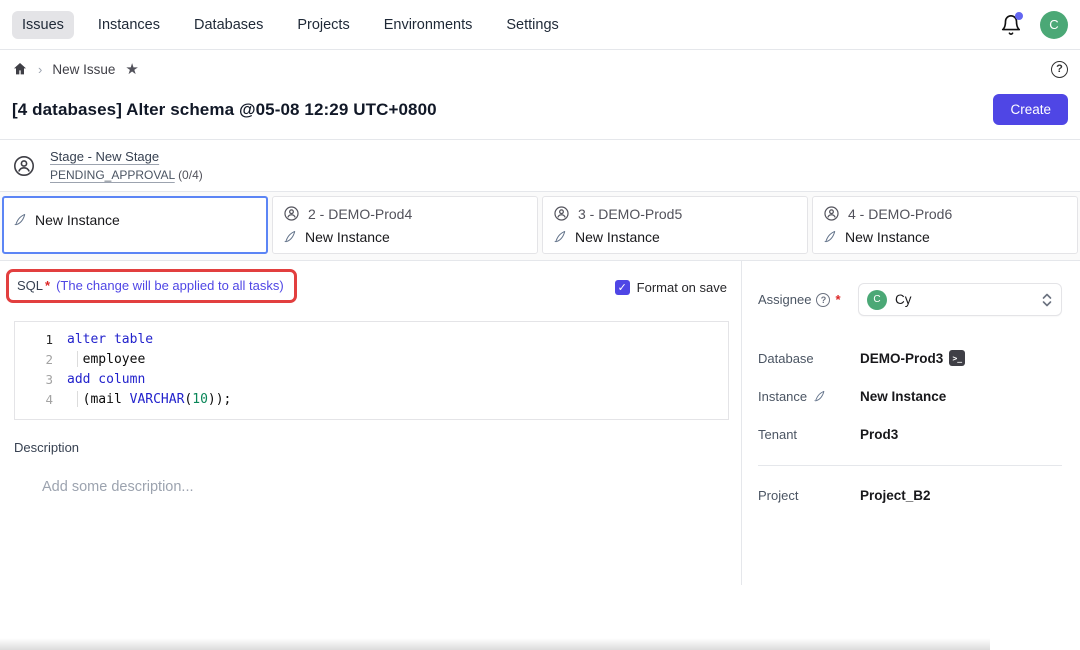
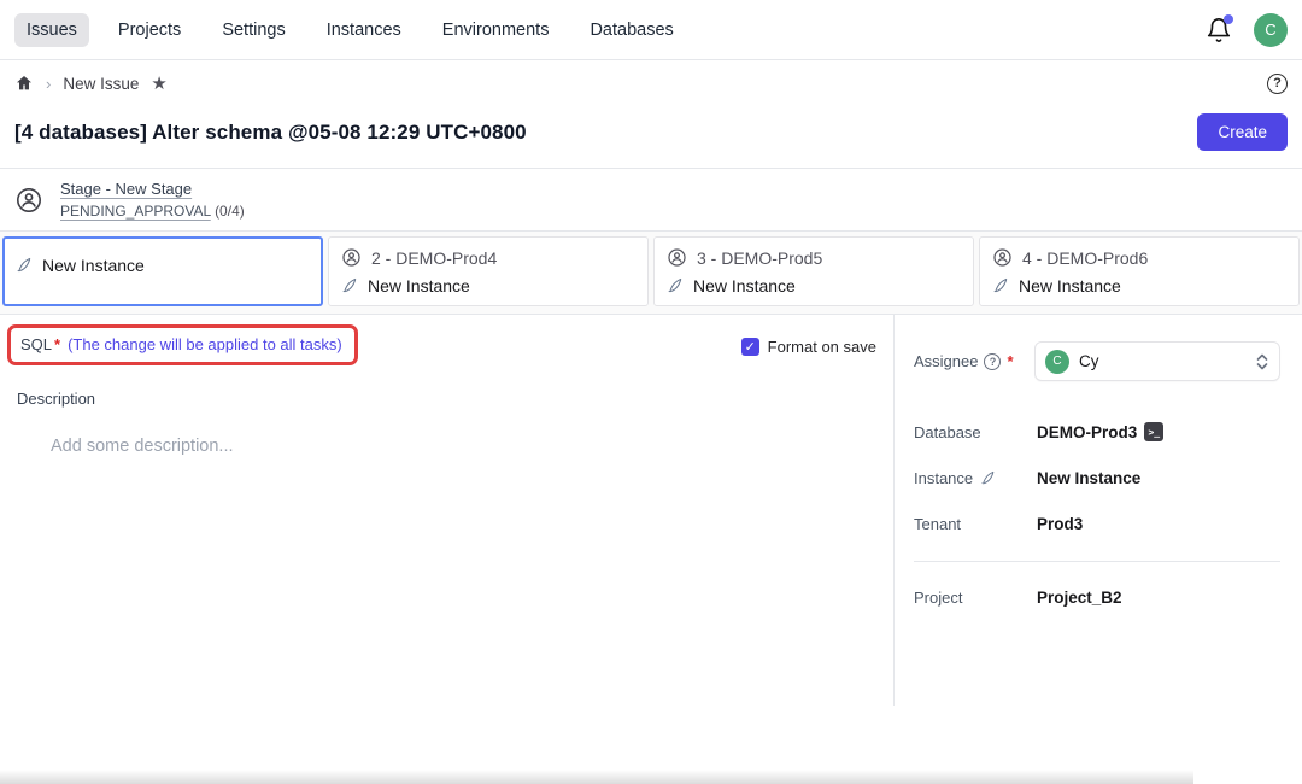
  Issues
- Instances
+ Projects
- Databases
+ Settings
- Projects
+ Instances
  Environments
- Settings
+ Databases
  C
  ›
  New Issue
  ★
  ?
  [4 databases] Alter schema @05-08 12:29 UTC+0800
  Create
  Stage - New Stage
  PENDING_APPROVAL (0/4)
  New Instance
  2 - DEMO-Prod4
  New Instance
  3 - DEMO-Prod5
  New Instance
  4 - DEMO-Prod6
  New Instance
  SQL
  *
  (The change will be applied to all tasks)
  ✓
  Format on save
- 1
- alter table
- 2
- employee
- 3
- add column
- 4
- (mail
- VARCHAR
- (
- 10
- ));
  Description
  Add some description...
  Assignee
  ?
  *
  C
  Cy
  Database
  DEMO-Prod3
  >_
  Instance
  New Instance
  Tenant
  Prod3
  Project
  Project_B2
